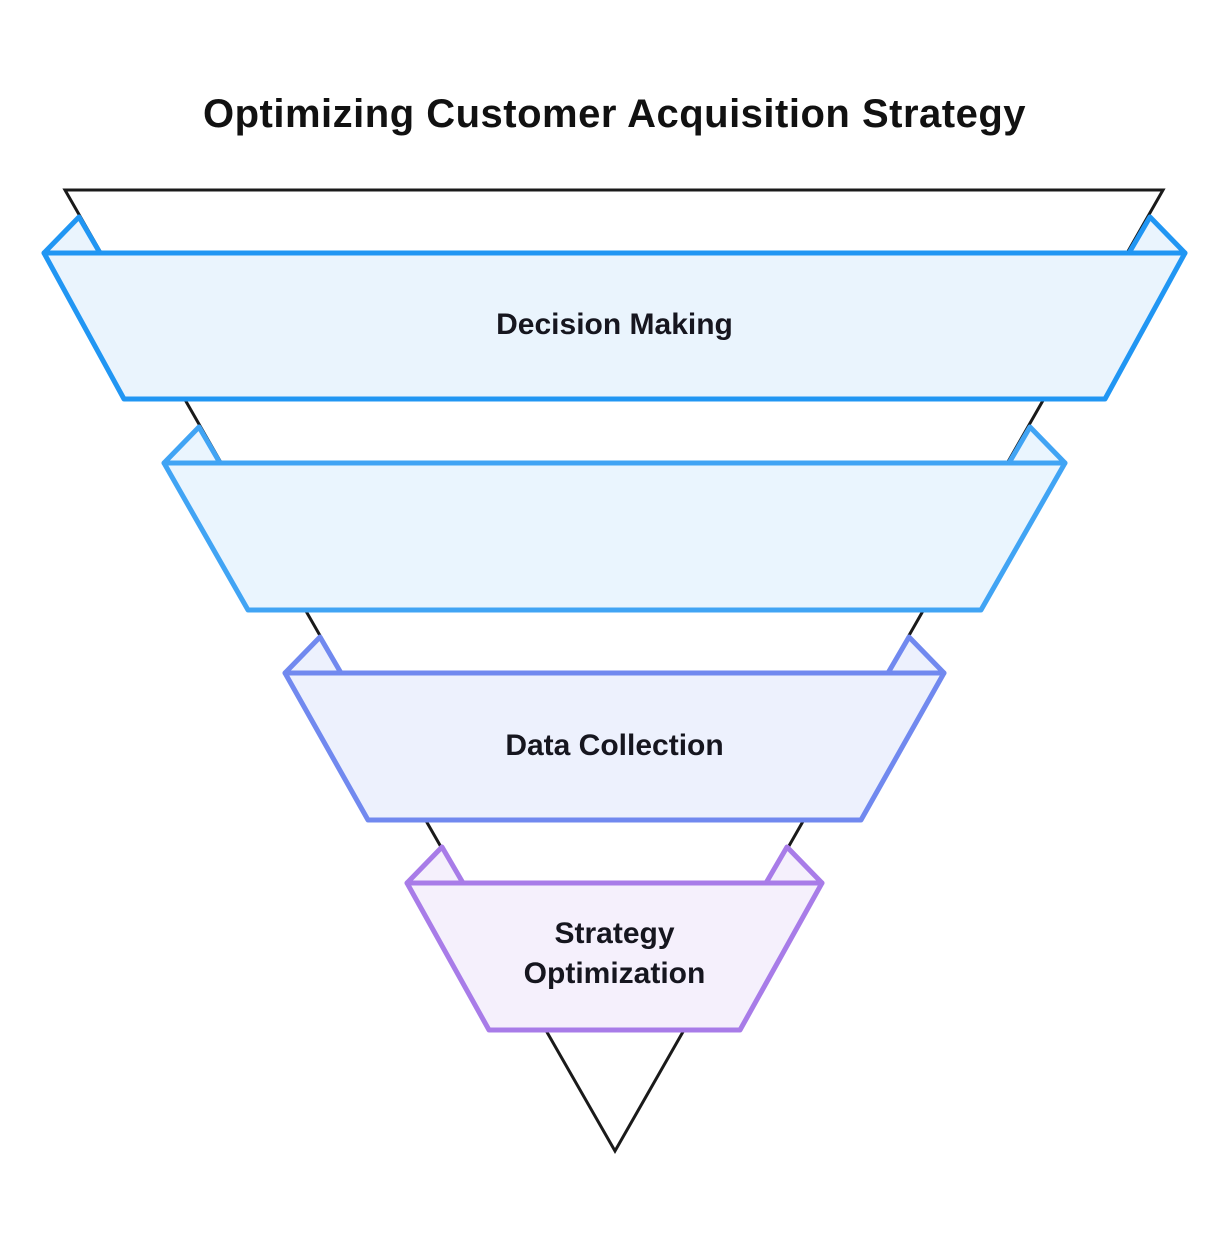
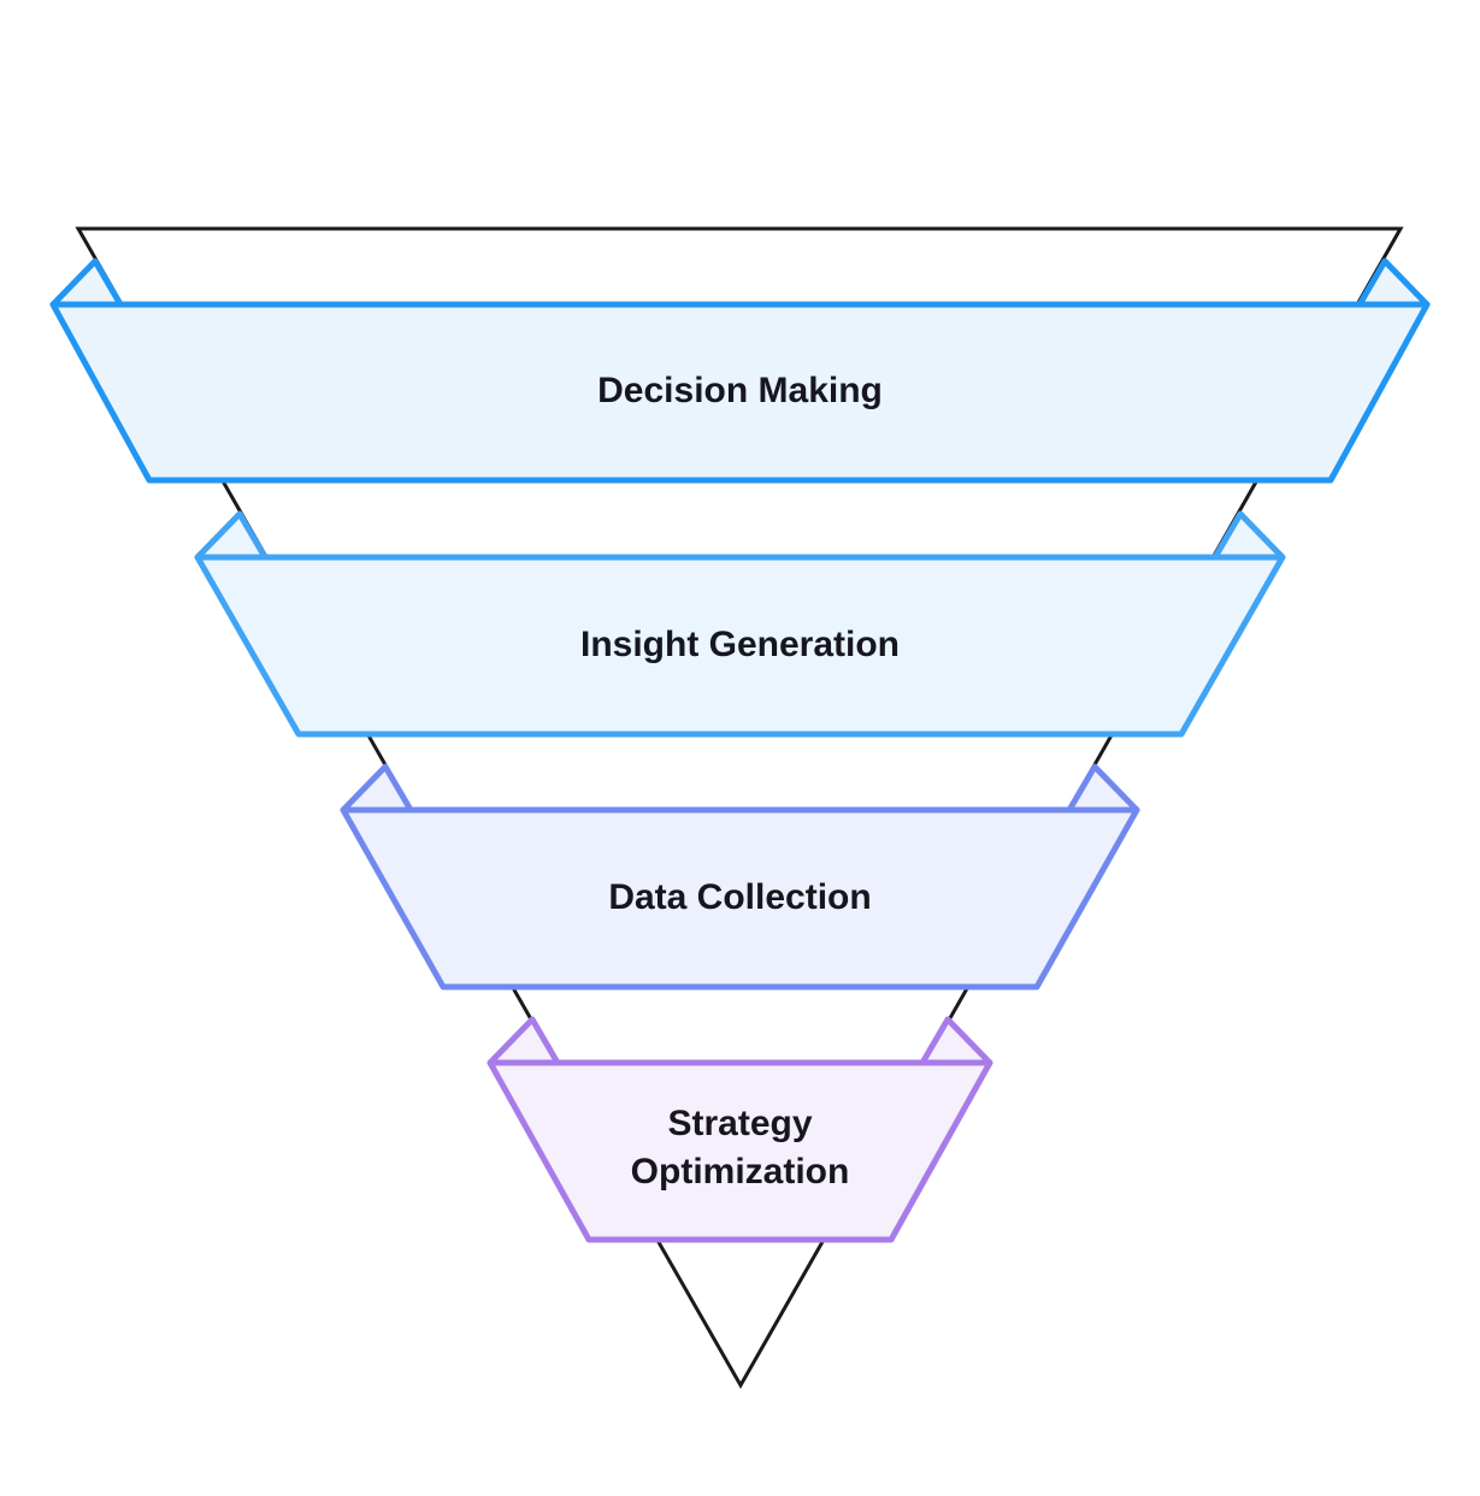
- Optimizing Customer Acquisition Strategy
  Decision Making
+ Insight Generation
  Data Collection
  Strategy Optimization
